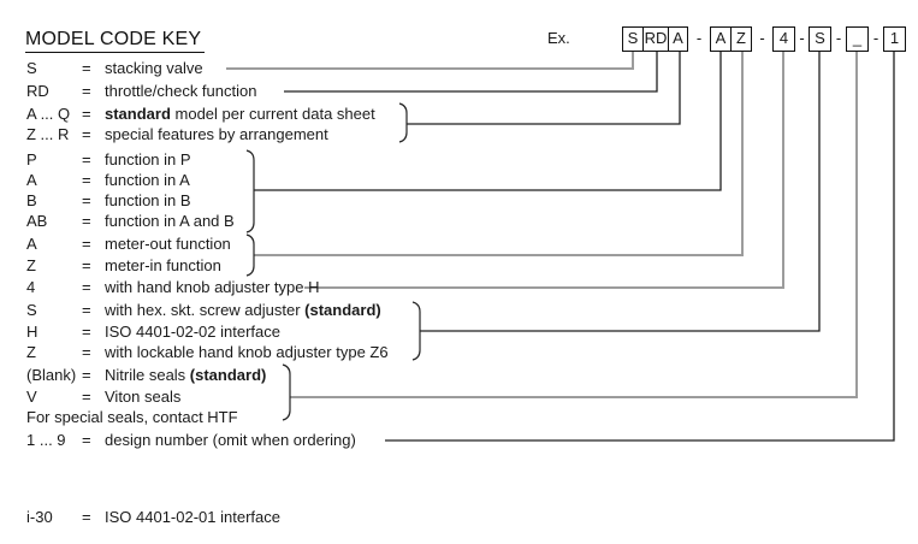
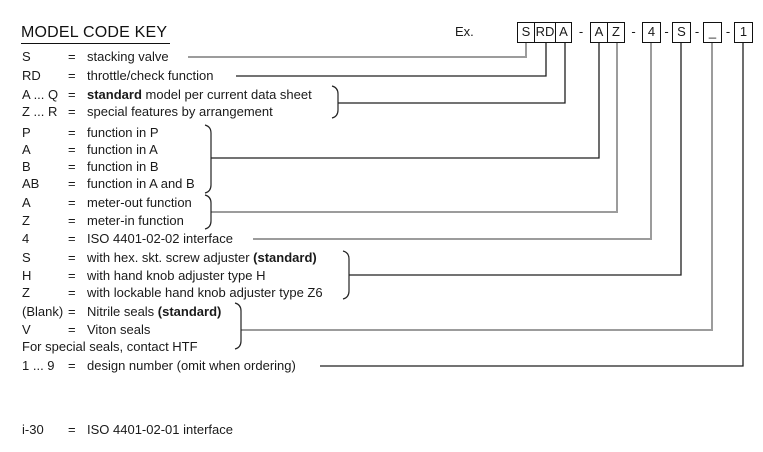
  MODEL CODE KEY
  Ex.
  S
  RD
  A
  A
  Z
  4
  S
  _
  1
  -
  -
  -
  -
  -
  S = stacking valve
  RD = throttle/check function
  A ... Q = standard model per current data sheet
  Z ... R = special features by arrangement
  P = function in P
  A = function in A
  B = function in B
  AB = function in A and B
  A = meter-out function
  Z = meter-in function
- 4 = with hand knob adjuster type H
+ 4 = ISO 4401-02-02 interface
  S = with hex. skt. screw adjuster (standard)
- H = ISO 4401-02-02 interface
+ H = with hand knob adjuster type H
  Z = with lockable hand knob adjuster type Z6
  (Blank) = Nitrile seals (standard)
  V = Viton seals
  For special seals, contact HTF
  1 ... 9 = design number (omit when ordering)
  i-30 = ISO 4401-02-01 interface
